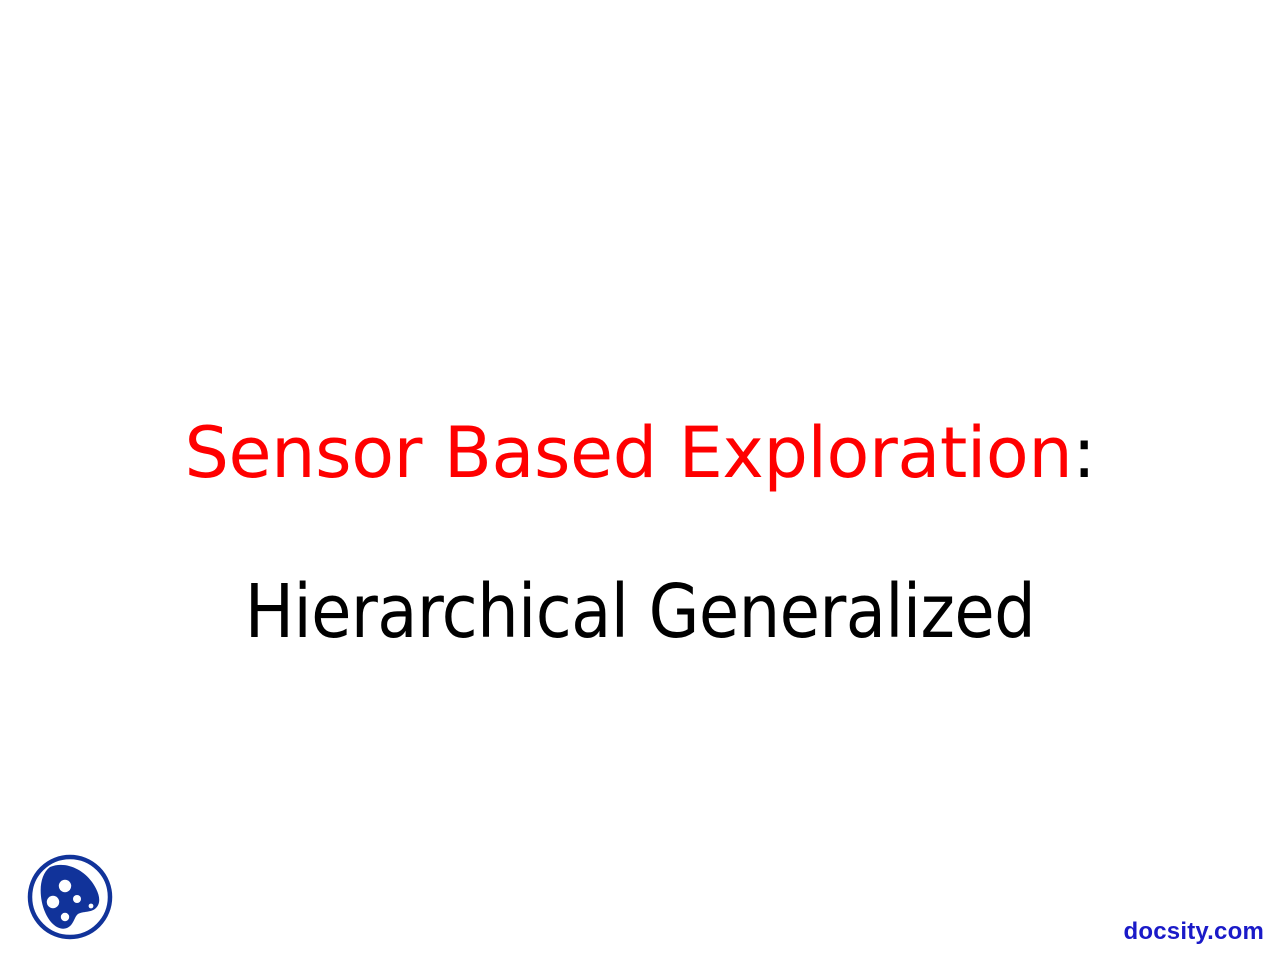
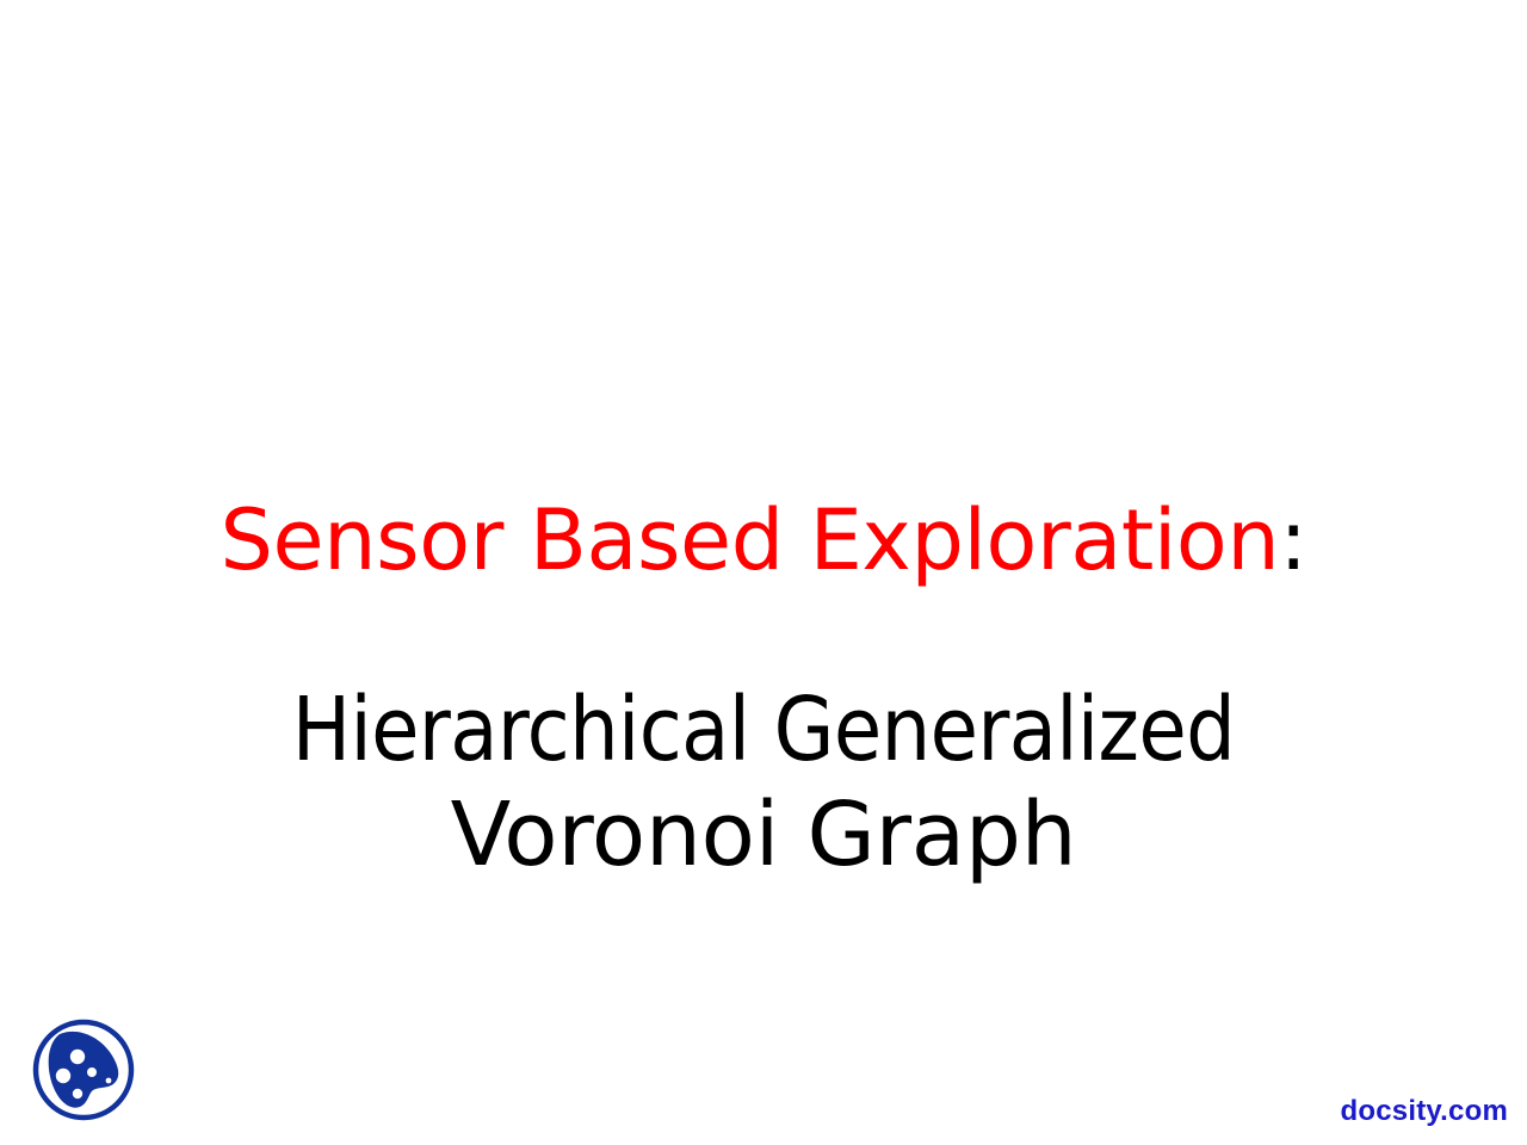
  Sensor Based Exploration:
  Hierarchical Generalized
+ Voronoi Graph
  docsity.com
